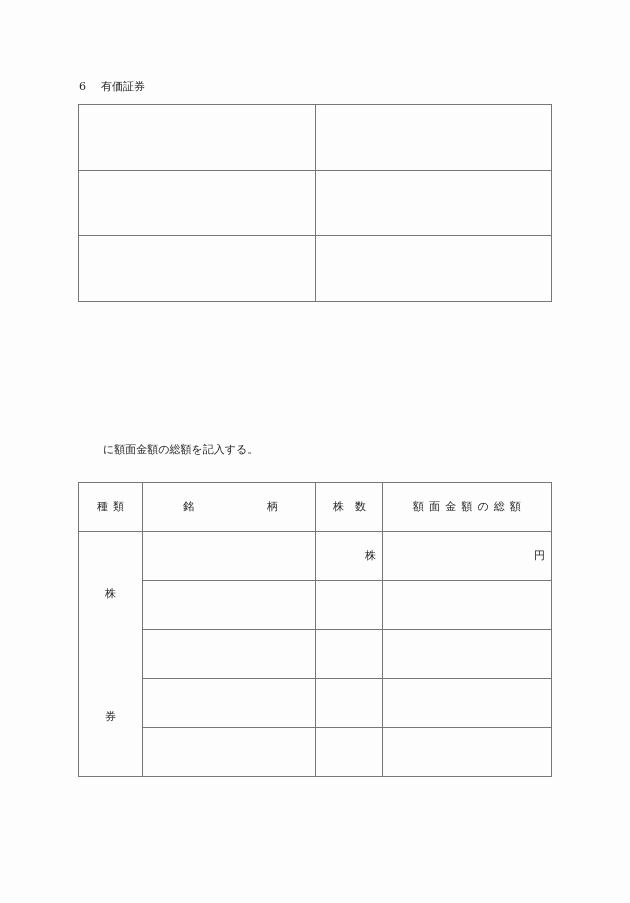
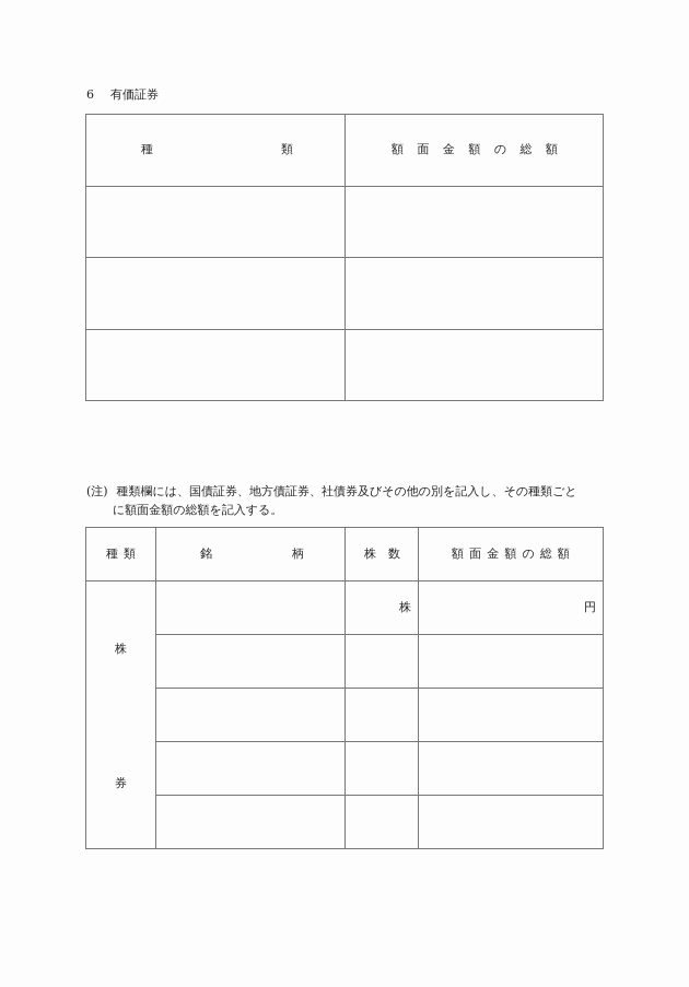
  6 有価証券
+ 種 類	額 面 金 額 の 総 額
+ (注) 種類欄には、国債証券、地方債証券、社債券及びその他の別を記入し、その種類ごと
  に額面金額の総額を記入する。
  種 類	銘 柄	株 数	額 面 金 額 の 総 額
  株 券		株	円
